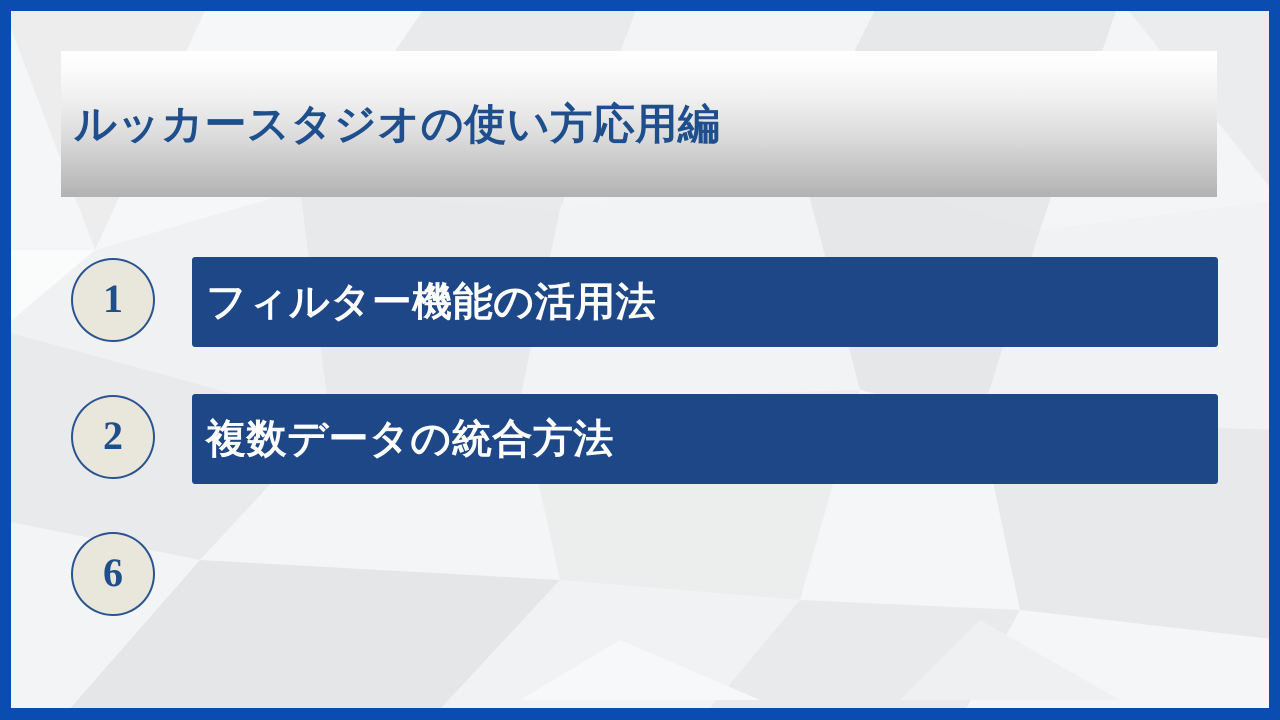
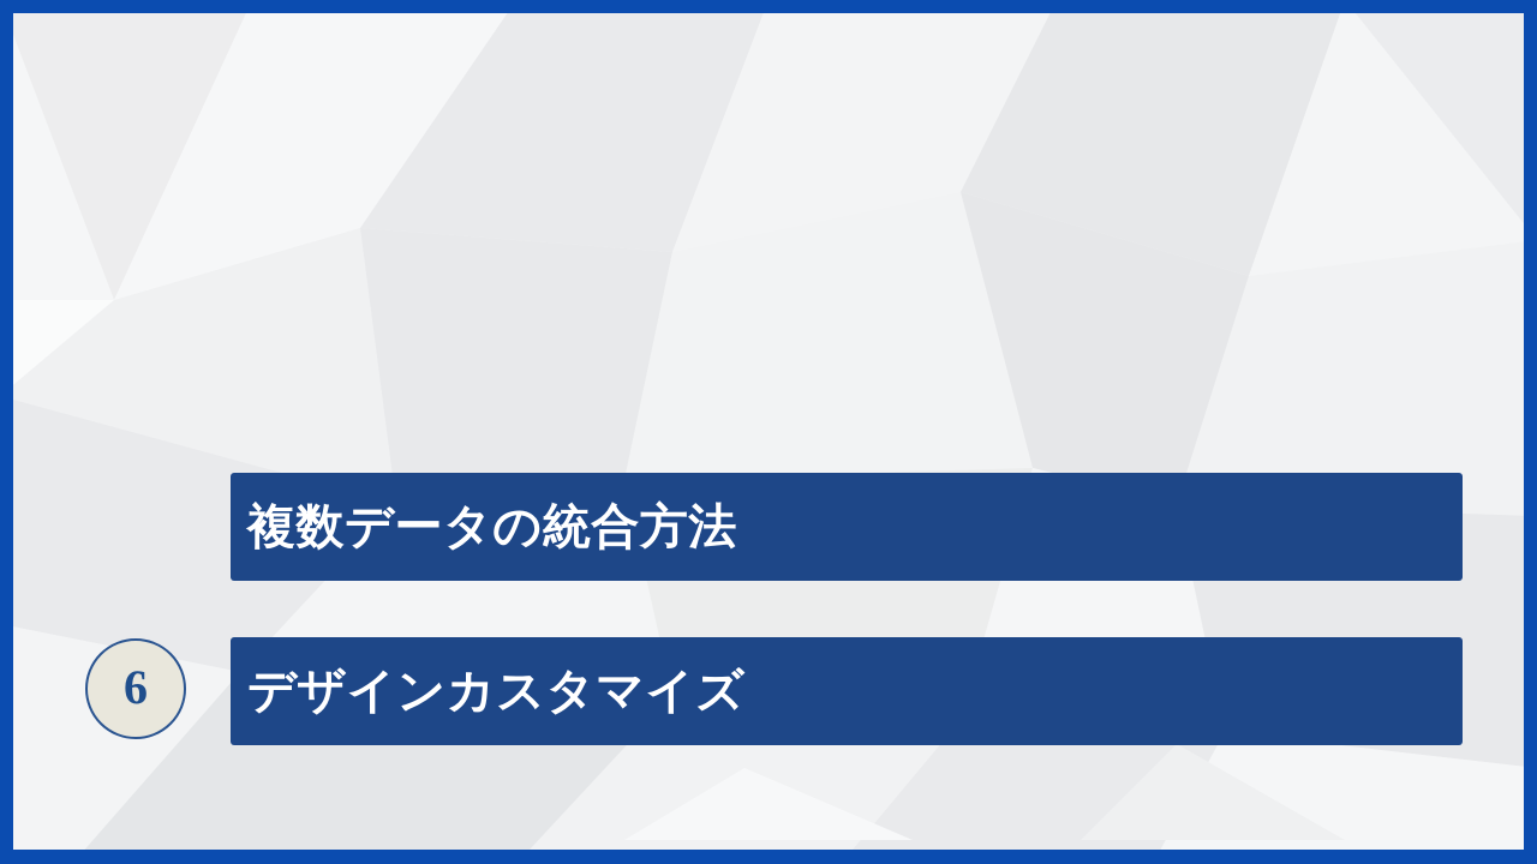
- ルッカースタジオの使い方応用編
- 1
- フィルター機能の活用法
- 2
  複数データの統合方法
  6
+ デザインカスタマイズ
